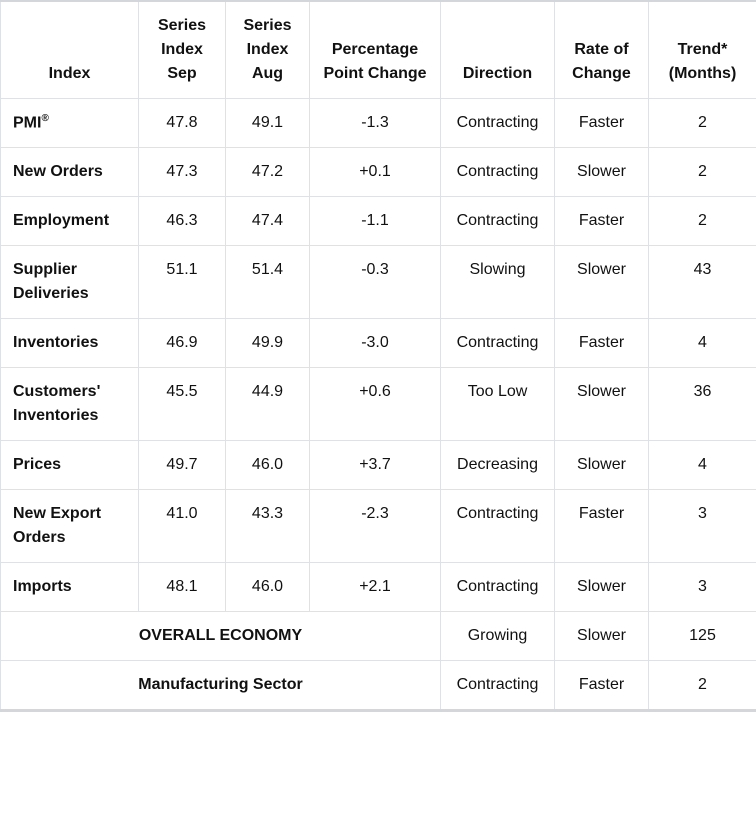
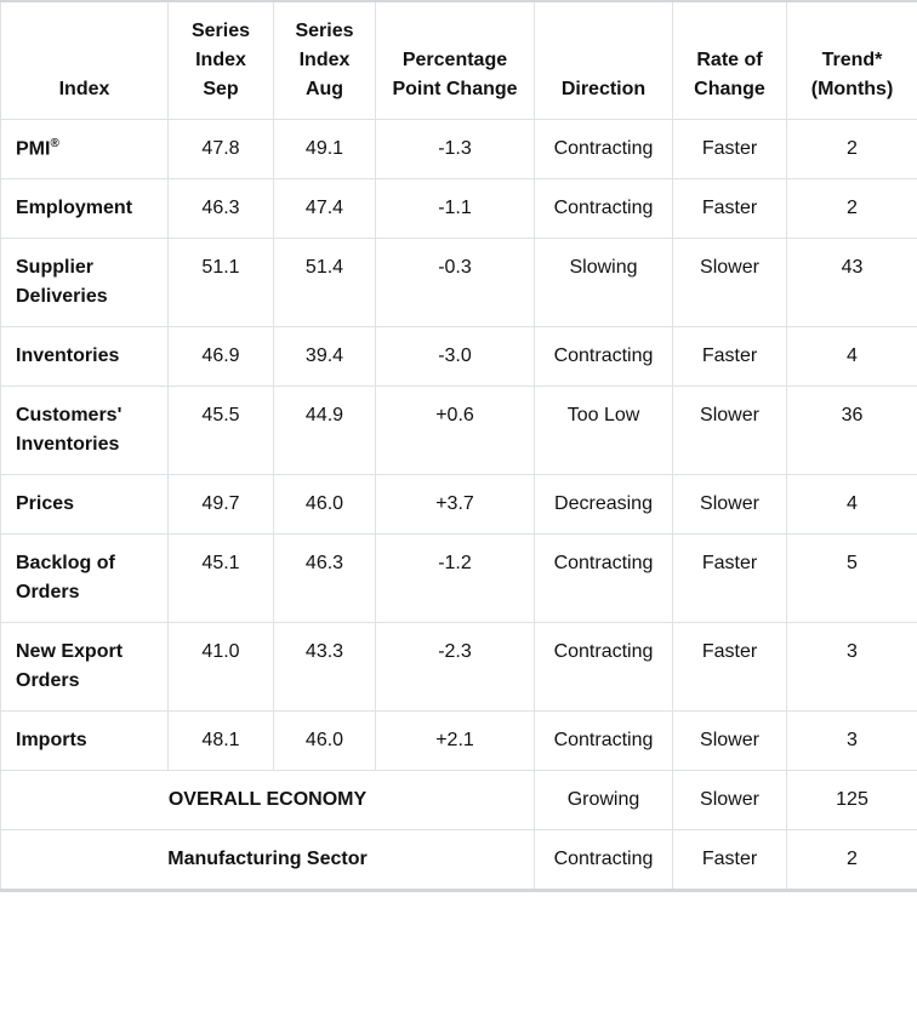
  Index	Series Index Sep	Series Index Aug	Percentage Point Change	Direction	Rate of Change	Trend* (Months)
  PMI®	47.8	49.1	-1.3	Contracting	Faster	2
- New Orders	47.3	47.2	+0.1	Contracting	Slower	2
  Employment	46.3	47.4	-1.1	Contracting	Faster	2
  Supplier Deliveries	51.1	51.4	-0.3	Slowing	Slower	43
- Inventories	46.9	49.9	-3.0	Contracting	Faster	4
+ Inventories	46.9	39.4	-3.0	Contracting	Faster	4
  Customers' Inventories	45.5	44.9	+0.6	Too Low	Slower	36
  Prices	49.7	46.0	+3.7	Decreasing	Slower	4
+ Backlog of Orders	45.1	46.3	-1.2	Contracting	Faster	5
  New Export Orders	41.0	43.3	-2.3	Contracting	Faster	3
  Imports	48.1	46.0	+2.1	Contracting	Slower	3
  OVERALL ECONOMY	Growing	Slower	125
  Manufacturing Sector	Contracting	Faster	2
